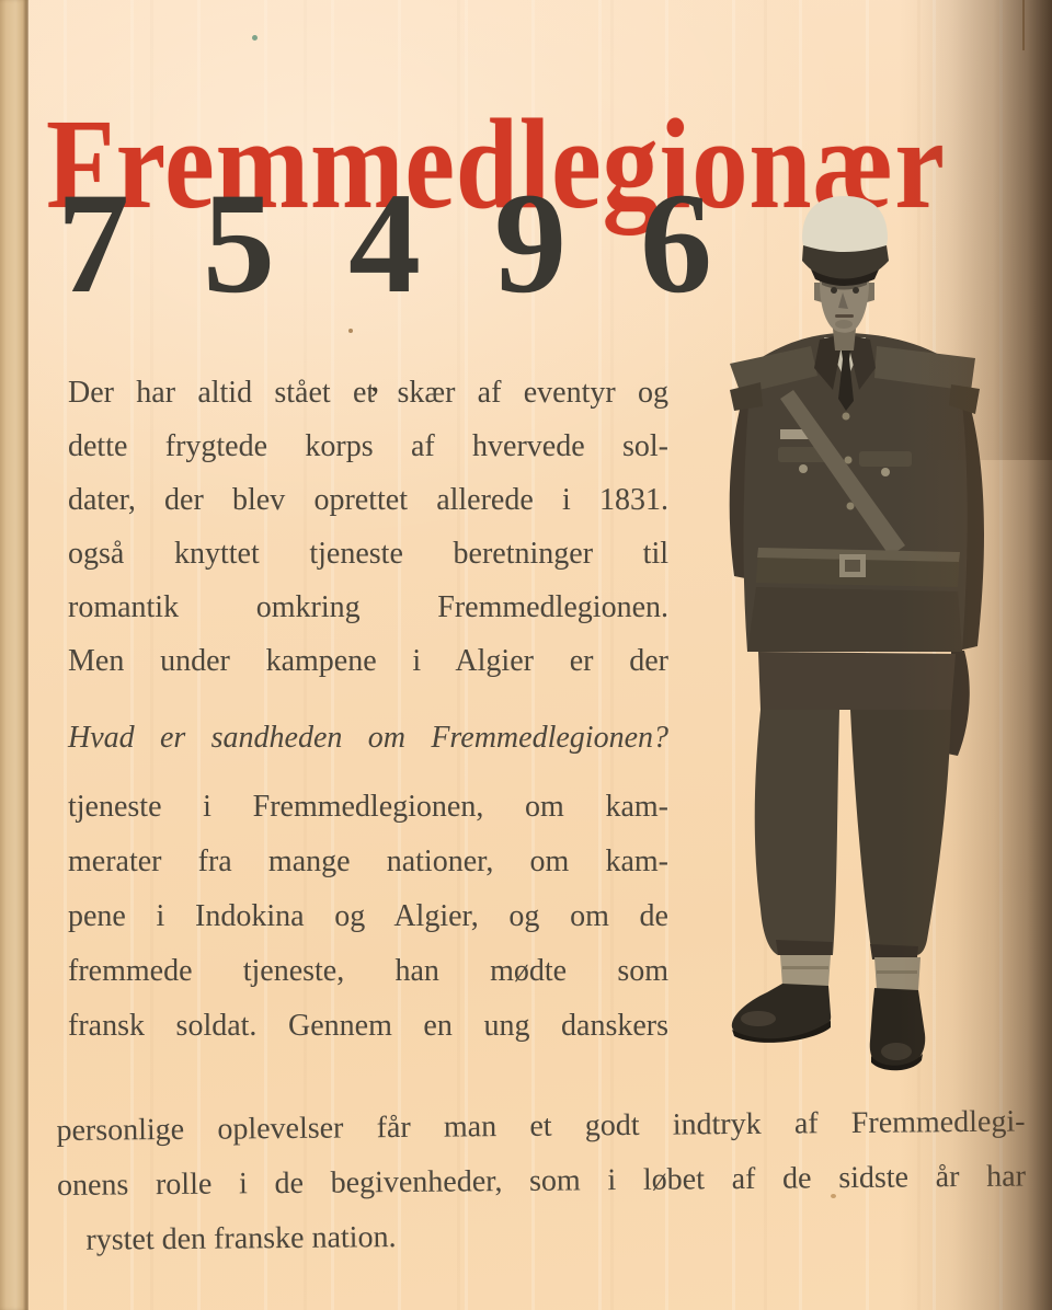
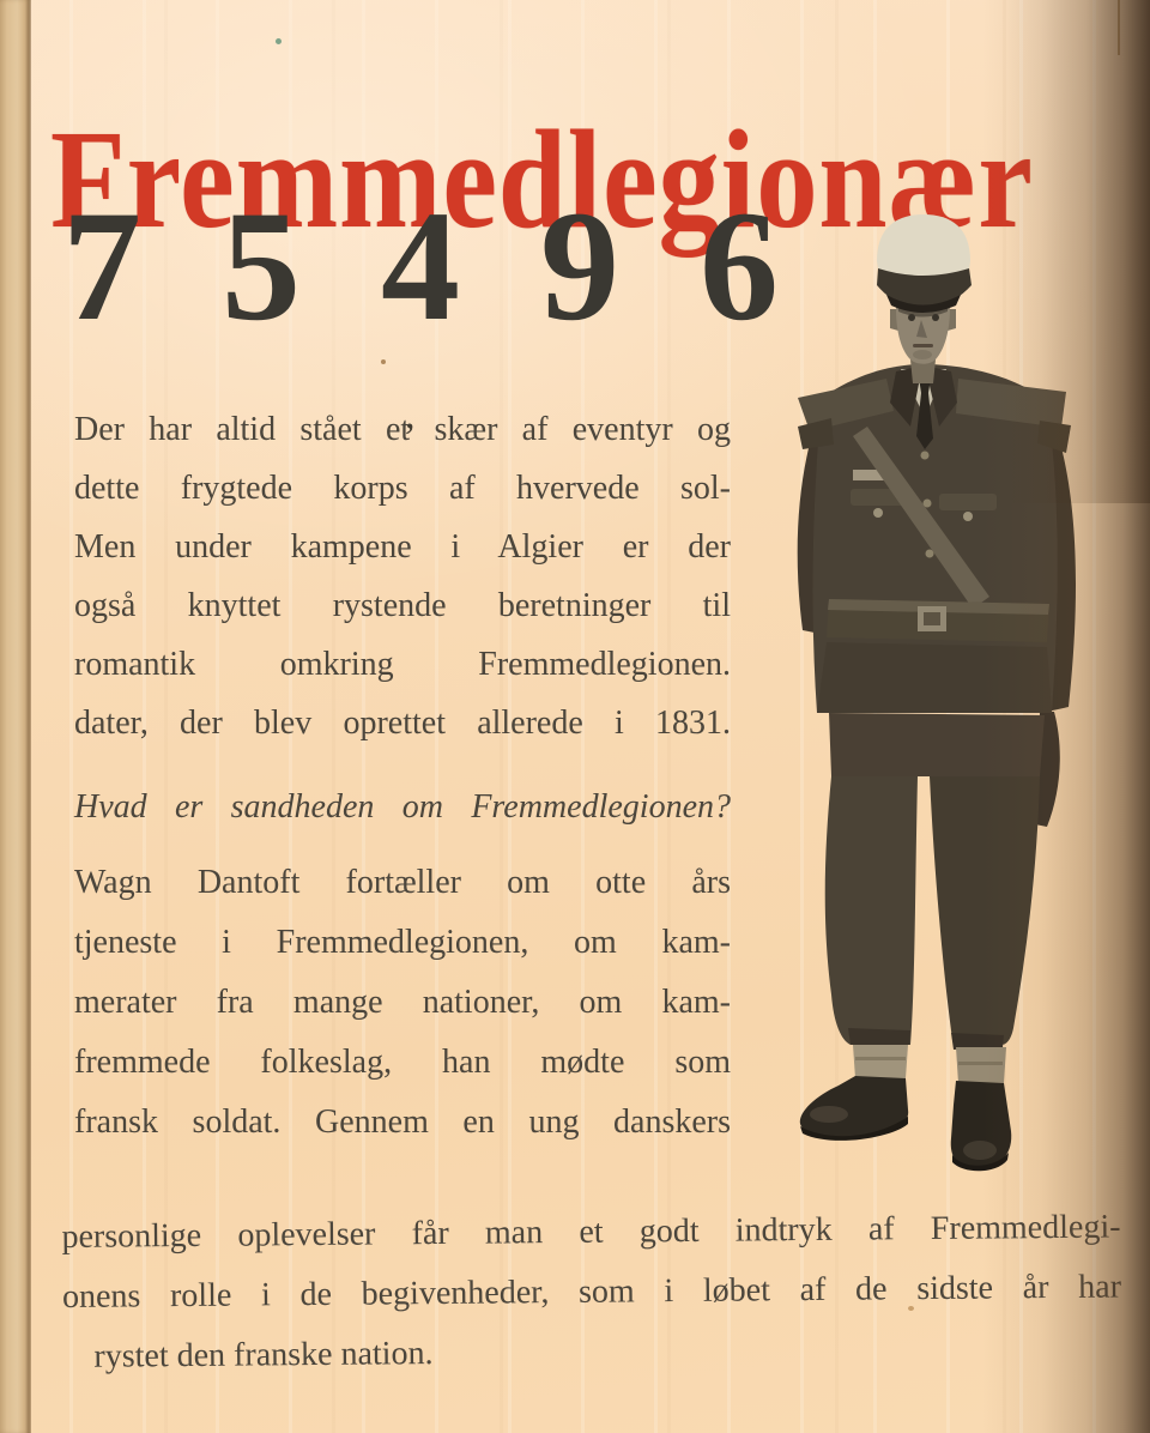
  Fremmedlegionæ
  7 5 4 9 6
  ,
  Der har altid stået et skær af eventyr og
  dette frygtede korps af hvervede sol-
- dater, der blev oprettet allerede i 1831.
+ Men under kampene i Algier er der
- også knyttet tjeneste beretninger til
+ også knyttet rystende beretninger til
  romantik omkring Fremmedlegionen.
- Men under kampene i Algier er der
+ dater, der blev oprettet allerede i 1831.
  Hvad er sandheden om Fremmedlegionen?
+ Wagn Dantoft fortæller om otte års
  tjeneste i Fremmedlegionen, om kam-
  merater fra mange nationer, om kam-
- pene i Indokina og Algier, og om de
- fremmede tjeneste, han mødte som
+ fremmede folkeslag, han mødte som
  fransk soldat. Gennem en ung danskers
  personlige oplevelser får man et godt indtryk af Fre
  onens rolle i de begivenheder, som i løbet af de sidst
  rystet den franske nation.
